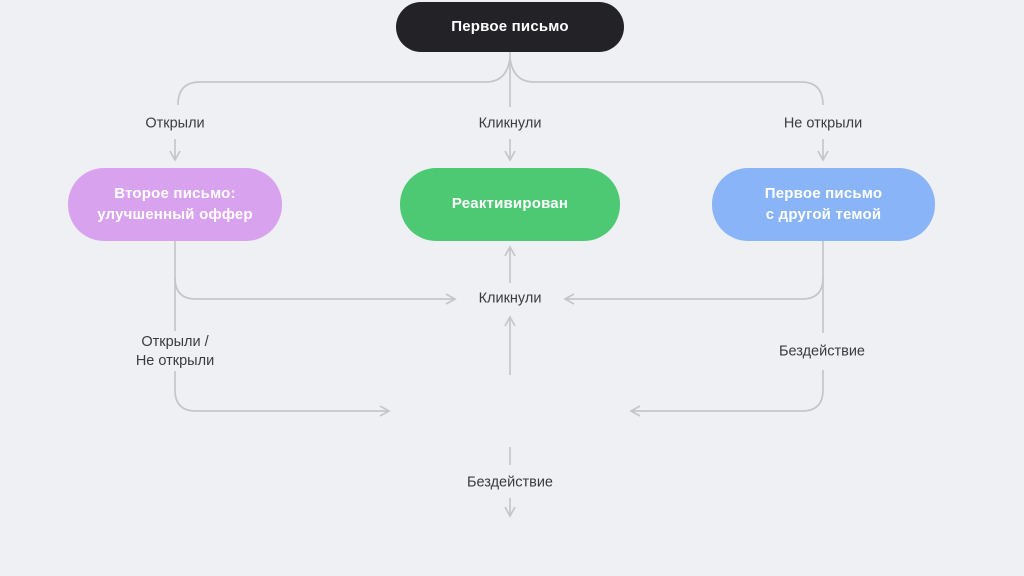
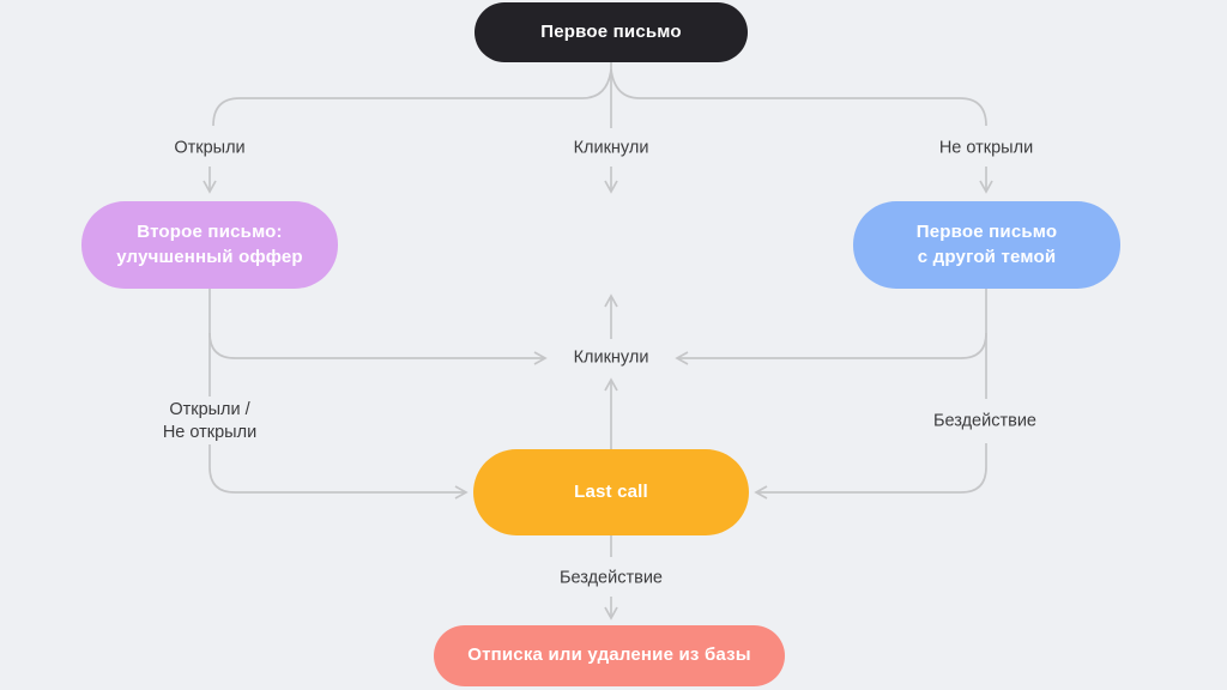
  Первое письмо
  Второе письмо:
  улучшенный оффер
- Реактивирован
  Первое письмо
  с другой темой
+ Last call
+ Отписка или удаление из базы
  Открыли
  Кликнули
  Не открыли
  Кликнули
  Открыли /
  Не открыли
  Бездействие
  Бездействие
